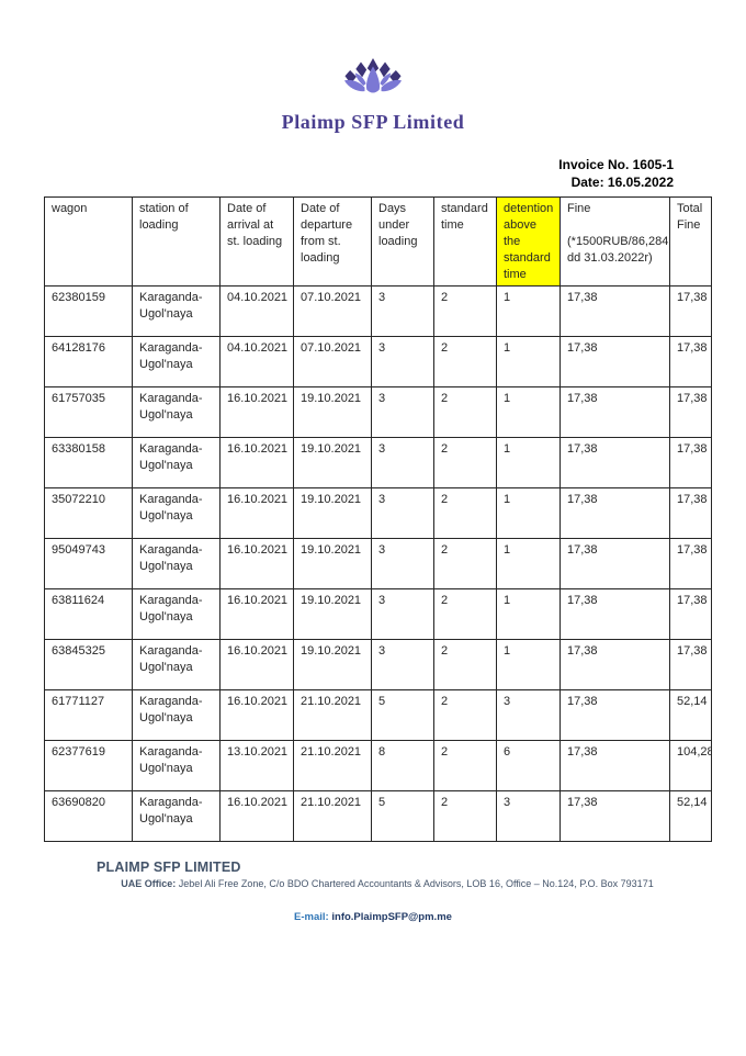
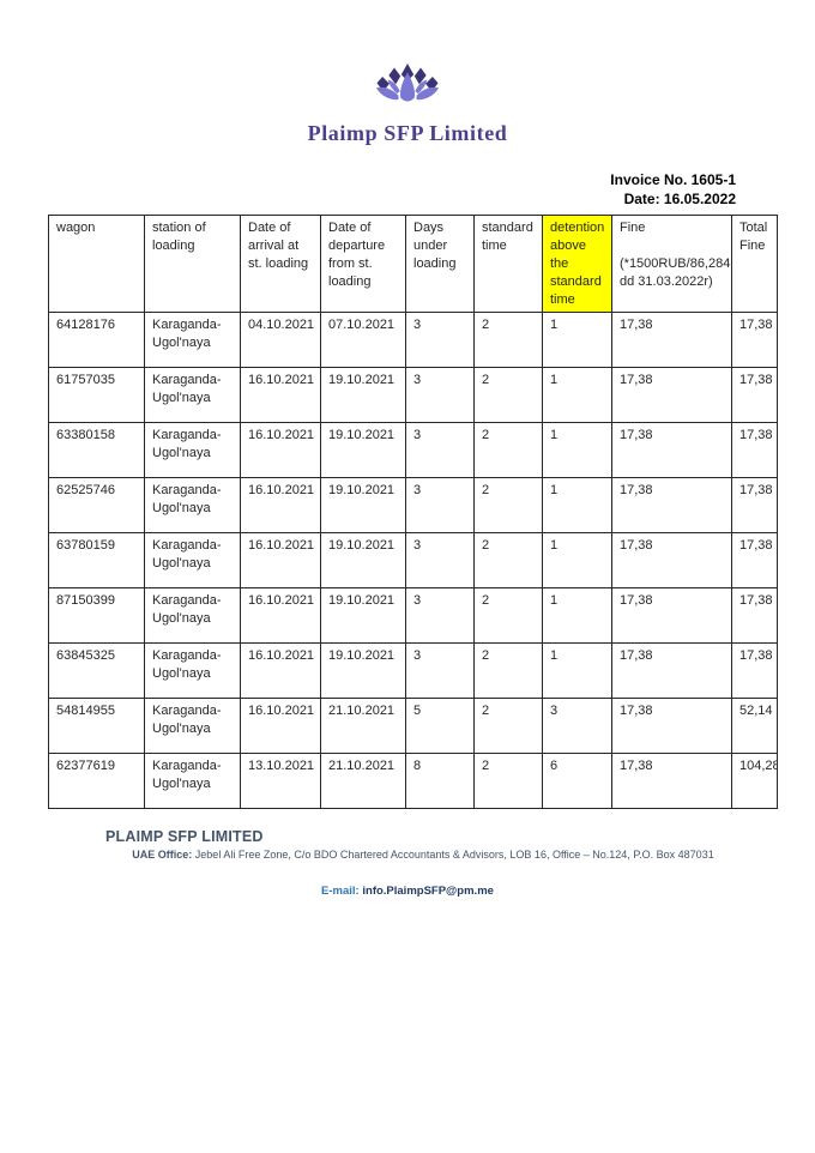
  Plaimp SFP Limited
  Invoice No. 1605-1
  Date: 16.05.2022
  wagon	station of loading	Date of arrival at st. loading	Date of departure from st. loading	Days under loading	standard time	detention above the standard time	Fine (*1500RUB/86,284 dd 31.03.2022r)	Total Fine
- 62380159	Karaganda-Ugol'naya	04.10.2021	07.10.2021	3	2	1	17,38	17,38
  64128176	Karaganda-Ugol'naya	04.10.2021	07.10.2021	3	2	1	17,38	17,38
  61757035	Karaganda-Ugol'naya	16.10.2021	19.10.2021	3	2	1	17,38	17,38
  63380158	Karaganda-Ugol'naya	16.10.2021	19.10.2021	3	2	1	17,38	17,38
- 35072210	Karaganda-Ugol'naya	16.10.2021	19.10.2021	3	2	1	17,38	17,38
+ 62525746	Karaganda-Ugol'naya	16.10.2021	19.10.2021	3	2	1	17,38	17,38
- 95049743	Karaganda-Ugol'naya	16.10.2021	19.10.2021	3	2	1	17,38	17,38
+ 63780159	Karaganda-Ugol'naya	16.10.2021	19.10.2021	3	2	1	17,38	17,38
- 63811624	Karaganda-Ugol'naya	16.10.2021	19.10.2021	3	2	1	17,38	17,38
+ 87150399	Karaganda-Ugol'naya	16.10.2021	19.10.2021	3	2	1	17,38	17,38
  63845325	Karaganda-Ugol'naya	16.10.2021	19.10.2021	3	2	1	17,38	17,38
- 61771127	Karaganda-Ugol'naya	16.10.2021	21.10.2021	5	2	3	17,38	52,14
+ 54814955	Karaganda-Ugol'naya	16.10.2021	21.10.2021	5	2	3	17,38	52,14
  62377619	Karaganda-Ugol'naya	13.10.2021	21.10.2021	8	2	6	17,38	104,28
- 63690820	Karaganda-Ugol'naya	16.10.2021	21.10.2021	5	2	3	17,38	52,14
  PLAIMP SFP LIMITED
- UAE Office: Jebel Ali Free Zone, C/o BDO Chartered Accountants & Advisors, LOB 16, Office – No.124, P.O. Box 793171
+ UAE Office: Jebel Ali Free Zone, C/o BDO Chartered Accountants & Advisors, LOB 16, Office – No.124, P.O. Box 487031
  E-mail: info.PlaimpSFP@pm.me
